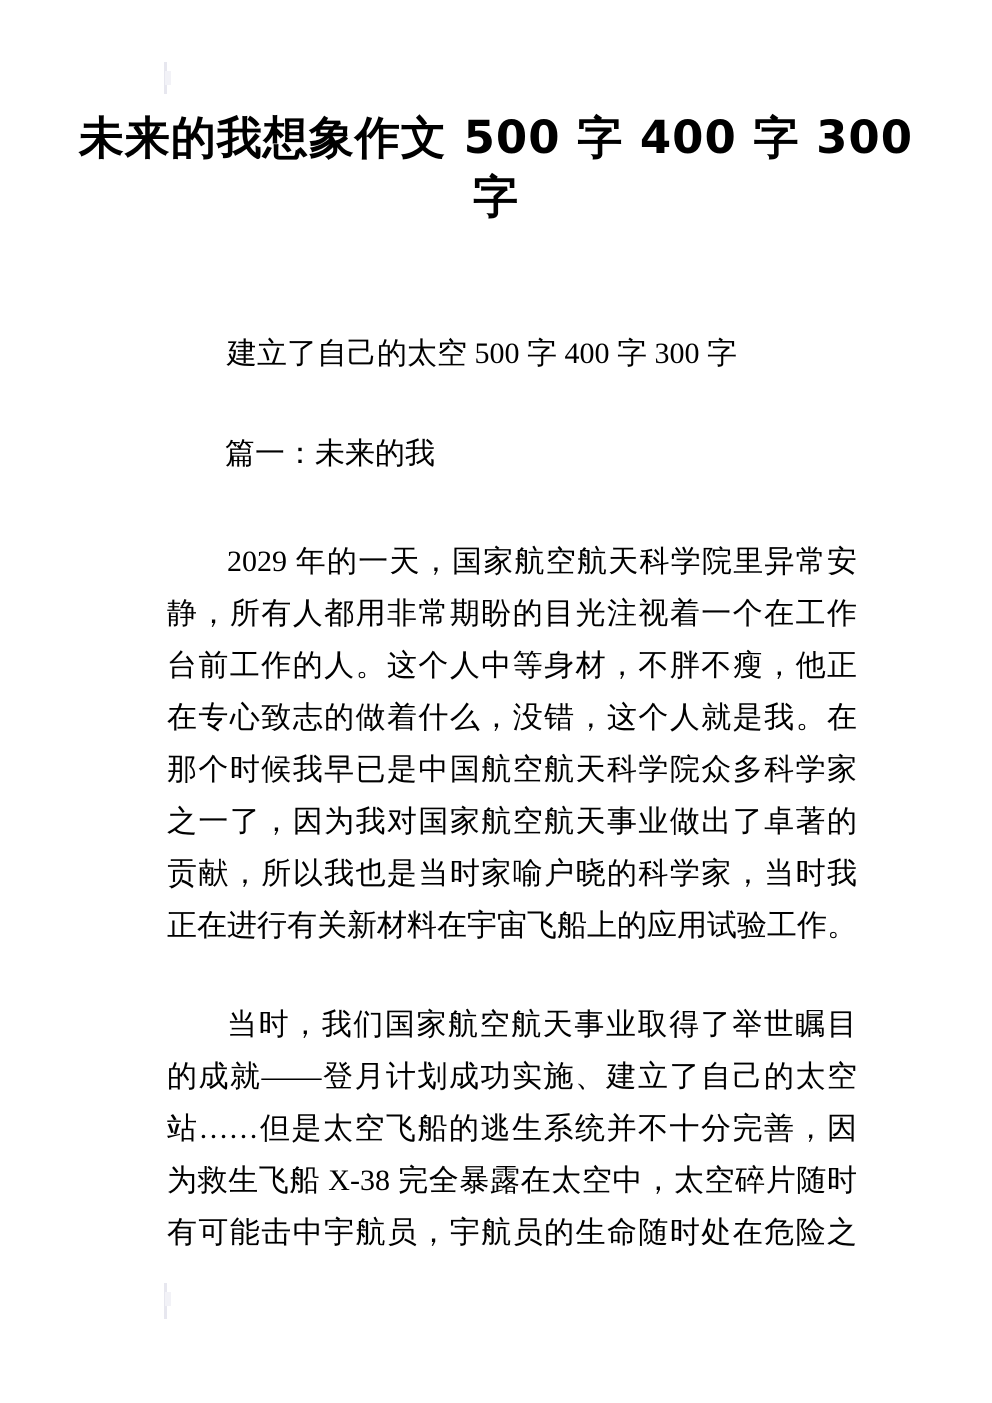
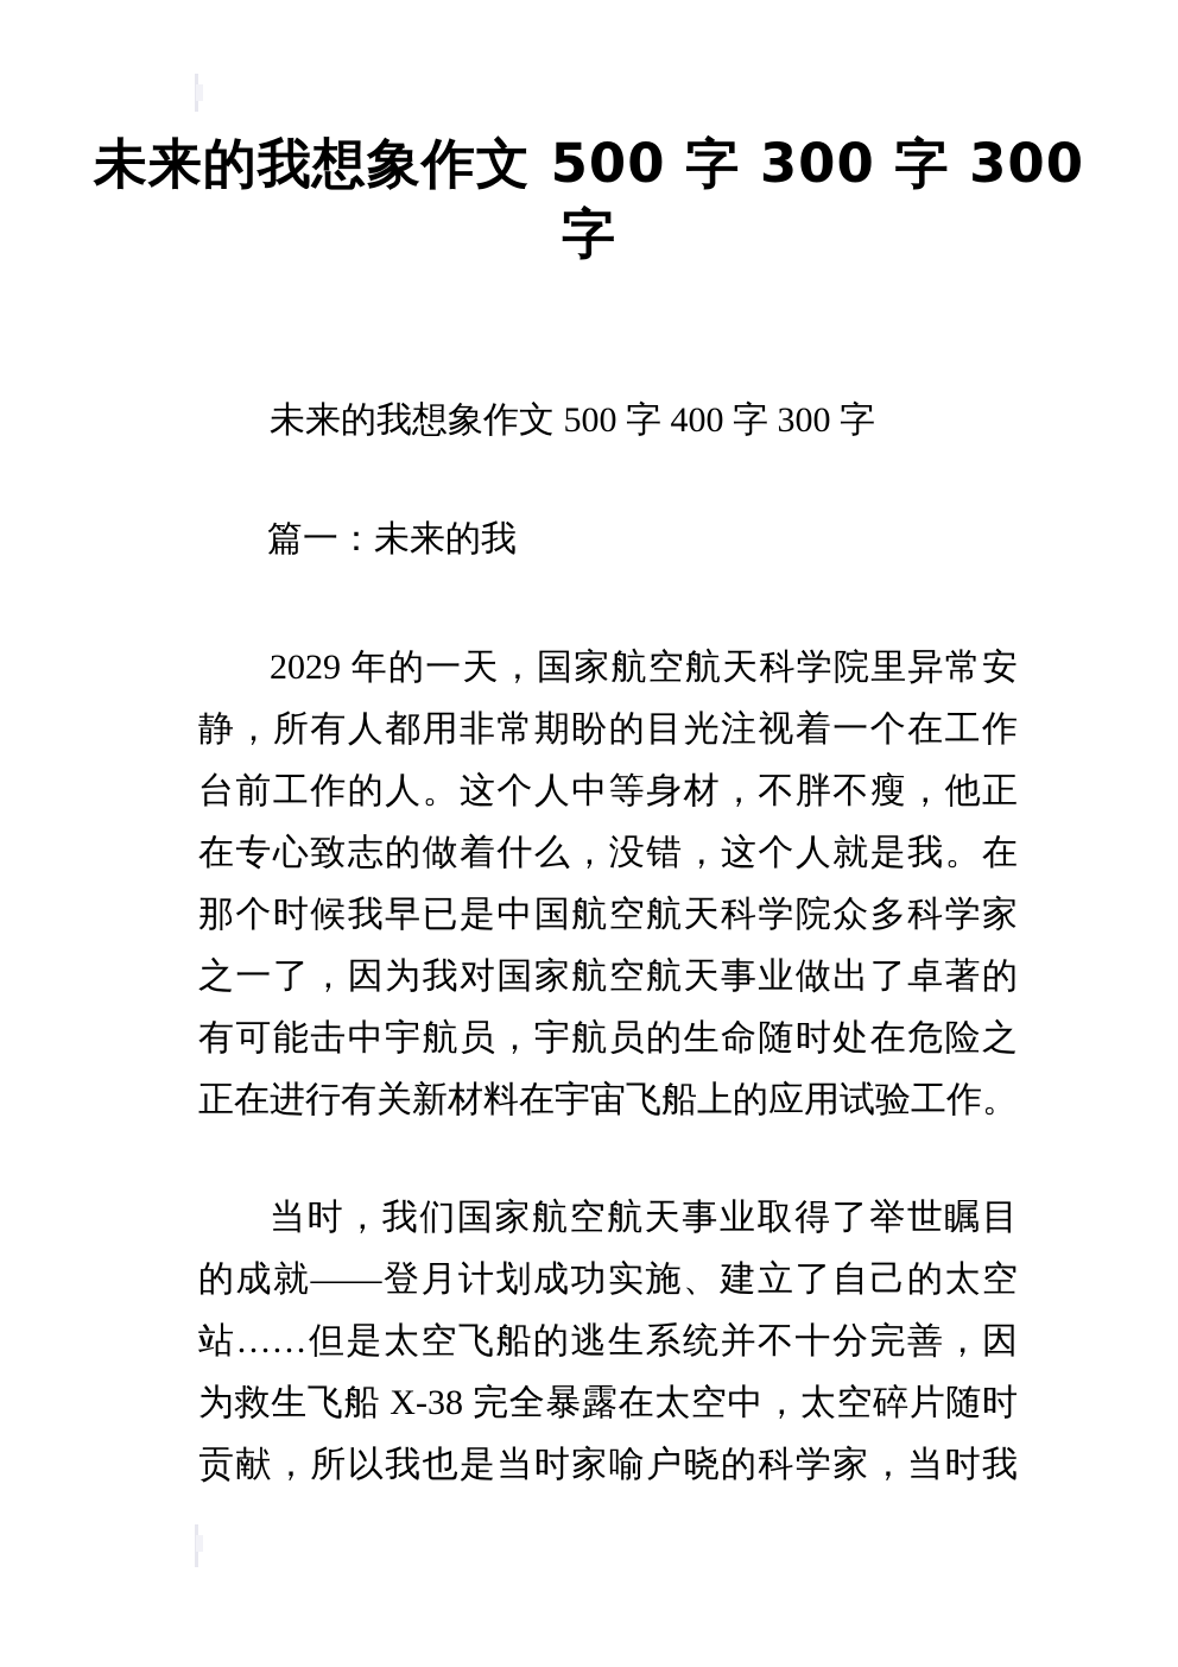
- 未来的我想象作文 500 字 400 字 300
+ 未来的我想象作文 500 字 300 字 300
  字
- 建立了自己的太空 500 字 400 字 300 字
+ 未来的我想象作文 500 字 400 字 300 字
  篇一：未来的我
  2029 年的一天，国家航空航天科学院里异常安
  静，所有人都用非常期盼的目光注视着一个在工作
  台前工作的人。这个人中等身材，不胖不瘦，他正
  在专心致志的做着什么，没错，这个人就是我。在
  那个时候我早已是中国航空航天科学院众多科学家
  之一了，因为我对国家航空航天事业做出了卓著的
- 贡献，所以我也是当时家喻户晓的科学家，当时我
+ 有可能击中宇航员，宇航员的生命随时处在危险之
  正在进行有关新材料在宇宙飞船上的应用试验工作。
  当时，我们国家航空航天事业取得了举世瞩目
  的成就——登月计划成功实施、建立了自己的太空
  站……但是太空飞船的逃生系统并不十分完善，因
  为救生飞船 X-38 完全暴露在太空中，太空碎片随时
- 有可能击中宇航员，宇航员的生命随时处在危险之
+ 贡献，所以我也是当时家喻户晓的科学家，当时我
